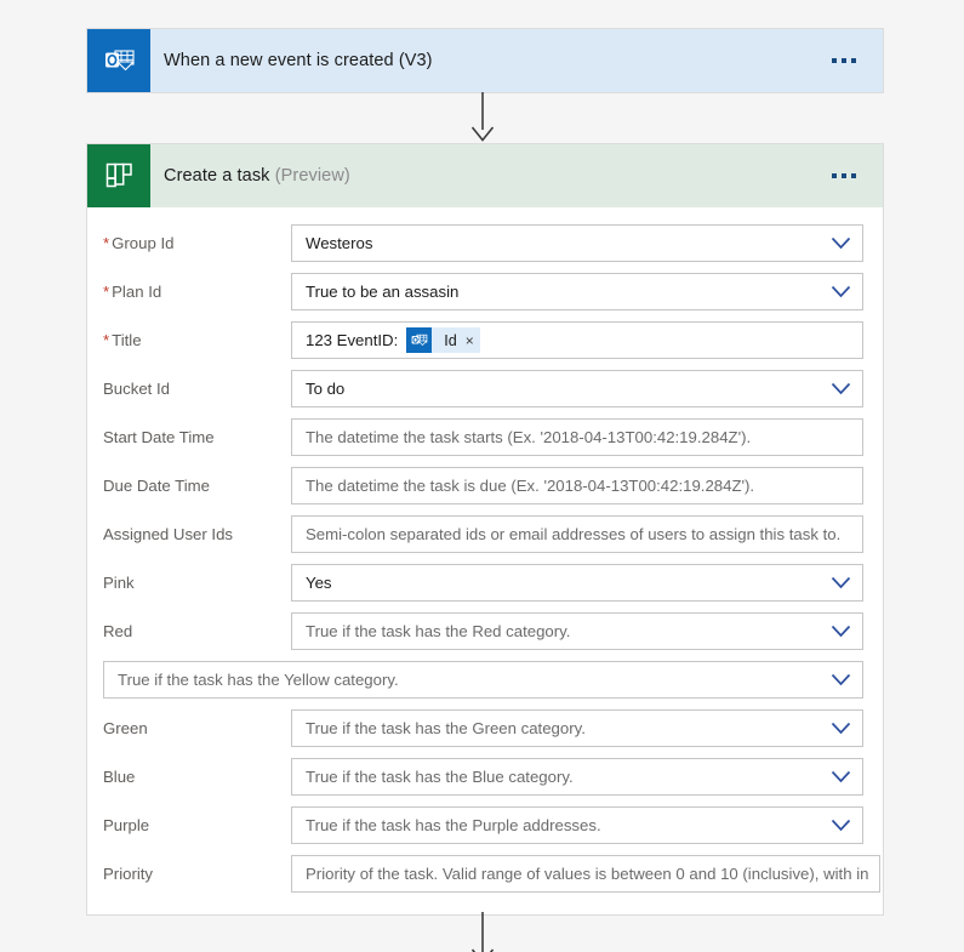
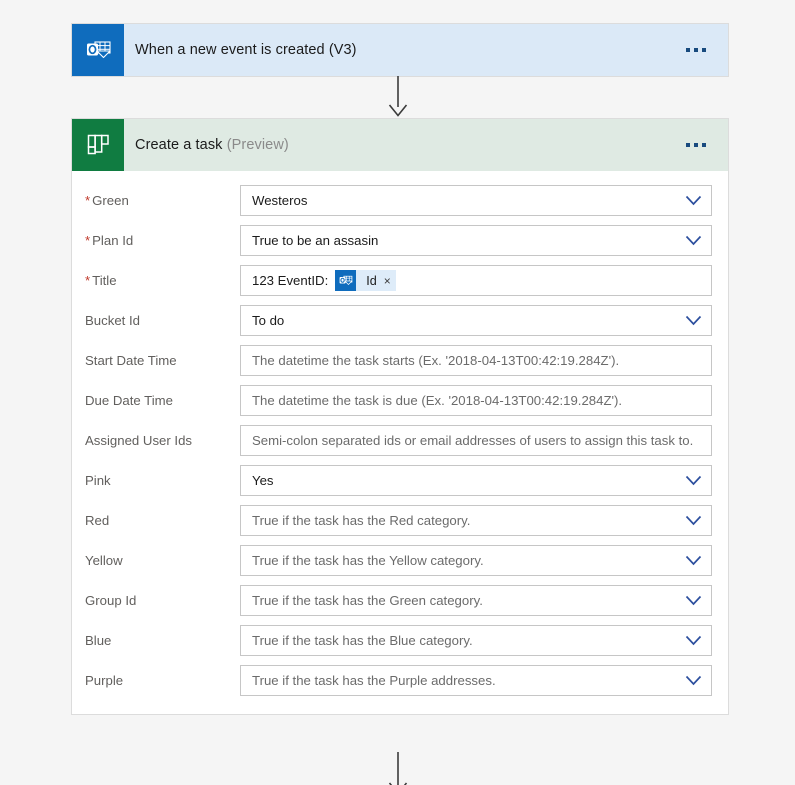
  When a new event is created (V3)
  Create a task (Preview)
- * Group Id
+ * Green
  Westeros
  * Plan Id
  True to be an assasin
  * Title
  123 EventID:
  Id
  ×
  Bucket Id
  To do
  Start Date Time
  The datetime the task starts (Ex. '2018-04-13T00:42:19.284Z').
  Due Date Time
  The datetime the task is due (Ex. '2018-04-13T00:42:19.284Z').
  Assigned User Ids
  Semi-colon separated ids or email addresses of users to assign this task to.
  Pink
  Yes
  Red
  True if the task has the Red category.
+ Yellow
  True if the task has the Yellow category.
- Green
+ Group Id
  True if the task has the Green category.
  Blue
  True if the task has the Blue category.
  Purple
  True if the task has the Purple addresses.
- Priority
- Priority of the task. Valid range of values is between 0 and 10 (inclusive), with in
